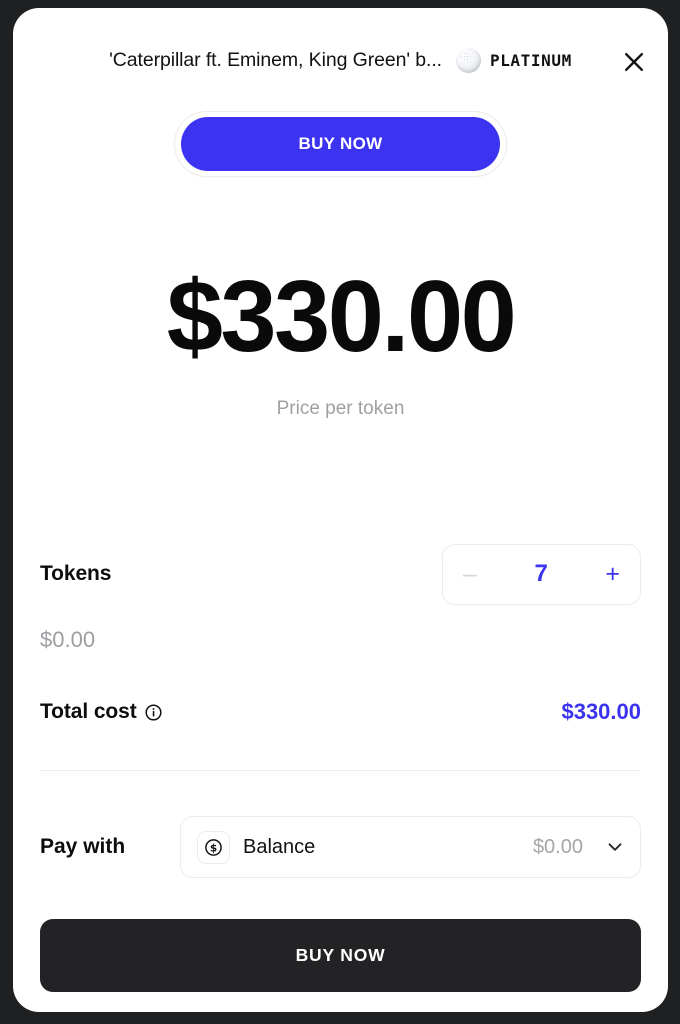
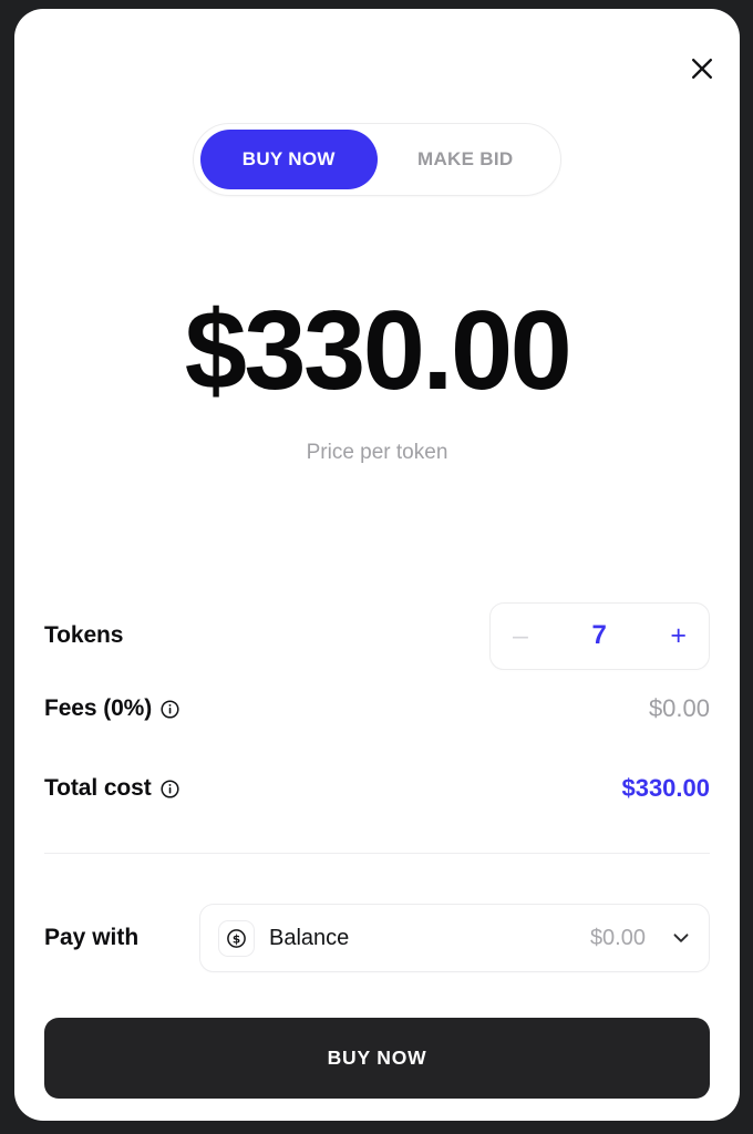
- 'Caterpillar ft. Eminem, King Green' b...
- PLATINUM
  BUY NOW
+ MAKE BID
  $330.00
  Price per token
  Tokens
  –
  7
  +
+ Fees (0%)
  $0.00
  Total cost
  $330.00
  Pay with
  $
  Balance
  $0.00
  BUY NOW
